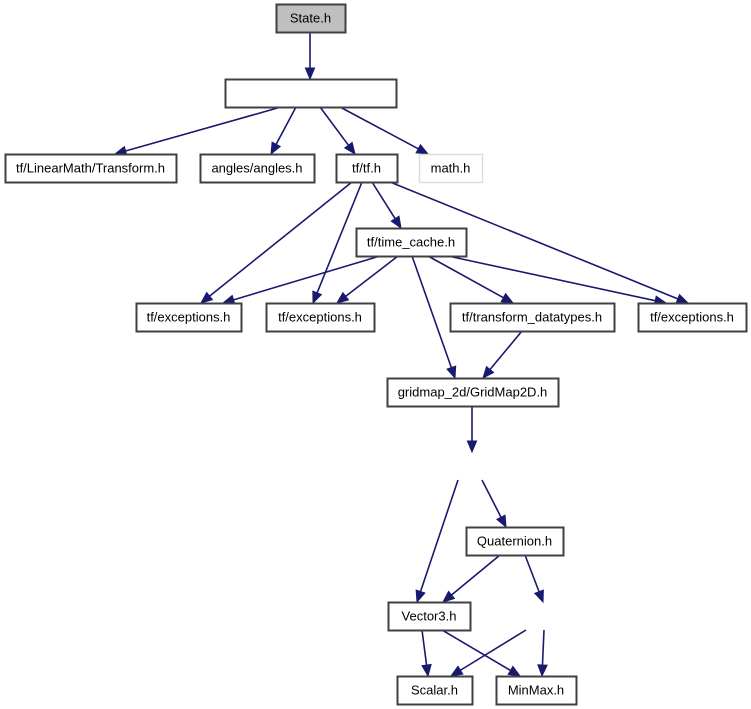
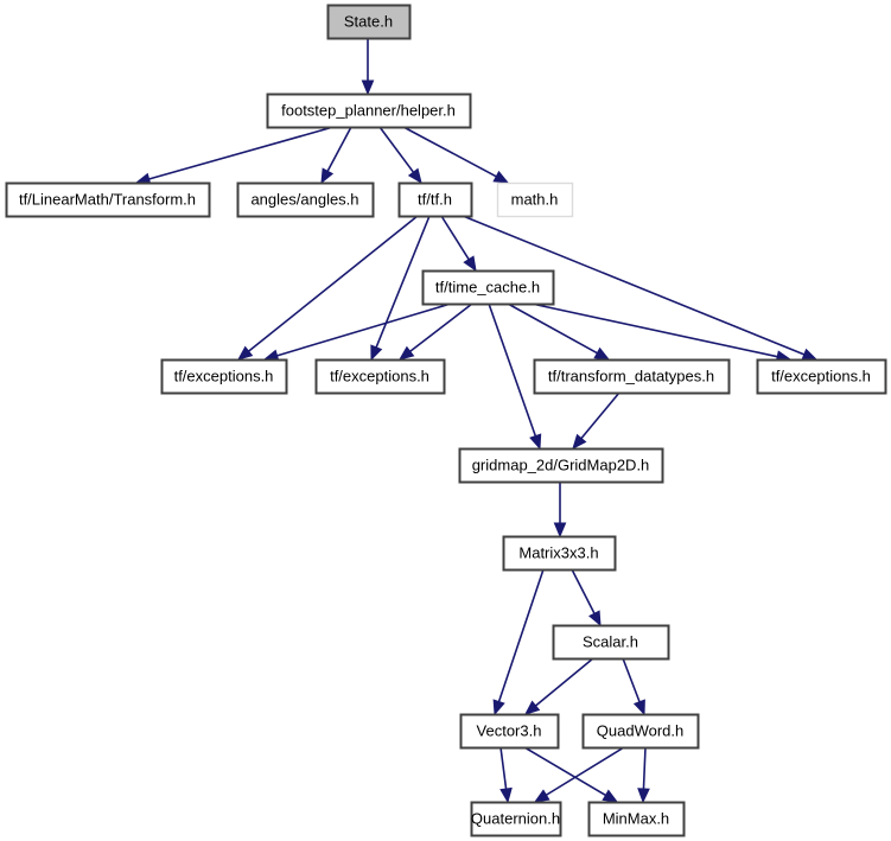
  State.h
+ footstep_planner/helper.h
  tf/LinearMath/Transform.h
  angles/angles.h
  tf/tf.h
  math.h
  tf/time_cache.h
  tf/exceptions.h
  tf/exceptions.h
  tf/transform_datatypes.h
  tf/exceptions.h
  gridmap_2d/GridMap2D.h
+ Matrix3x3.h
- Quaternion.h
+ Scalar.h
  Vector3.h
+ QuadWord.h
- Scalar.h
+ Quaternion.h
  MinMax.h
